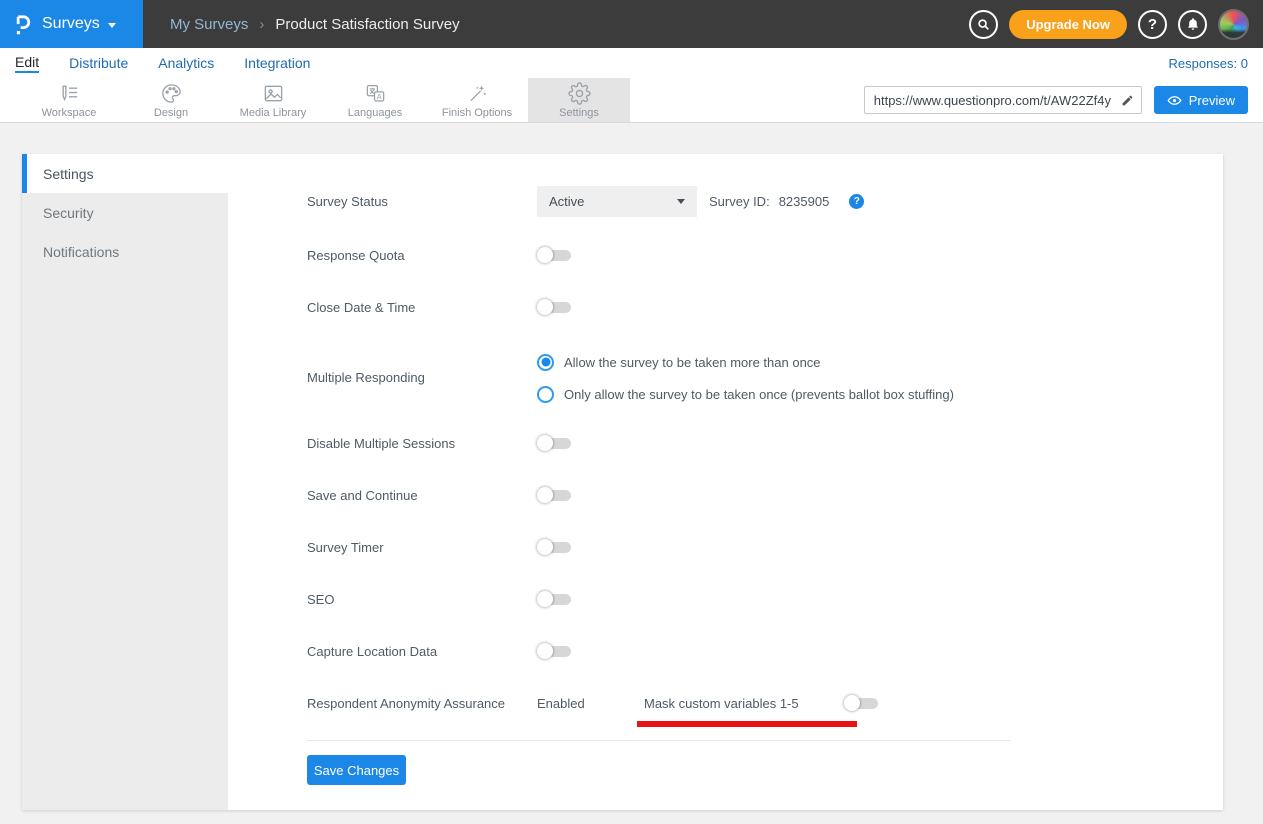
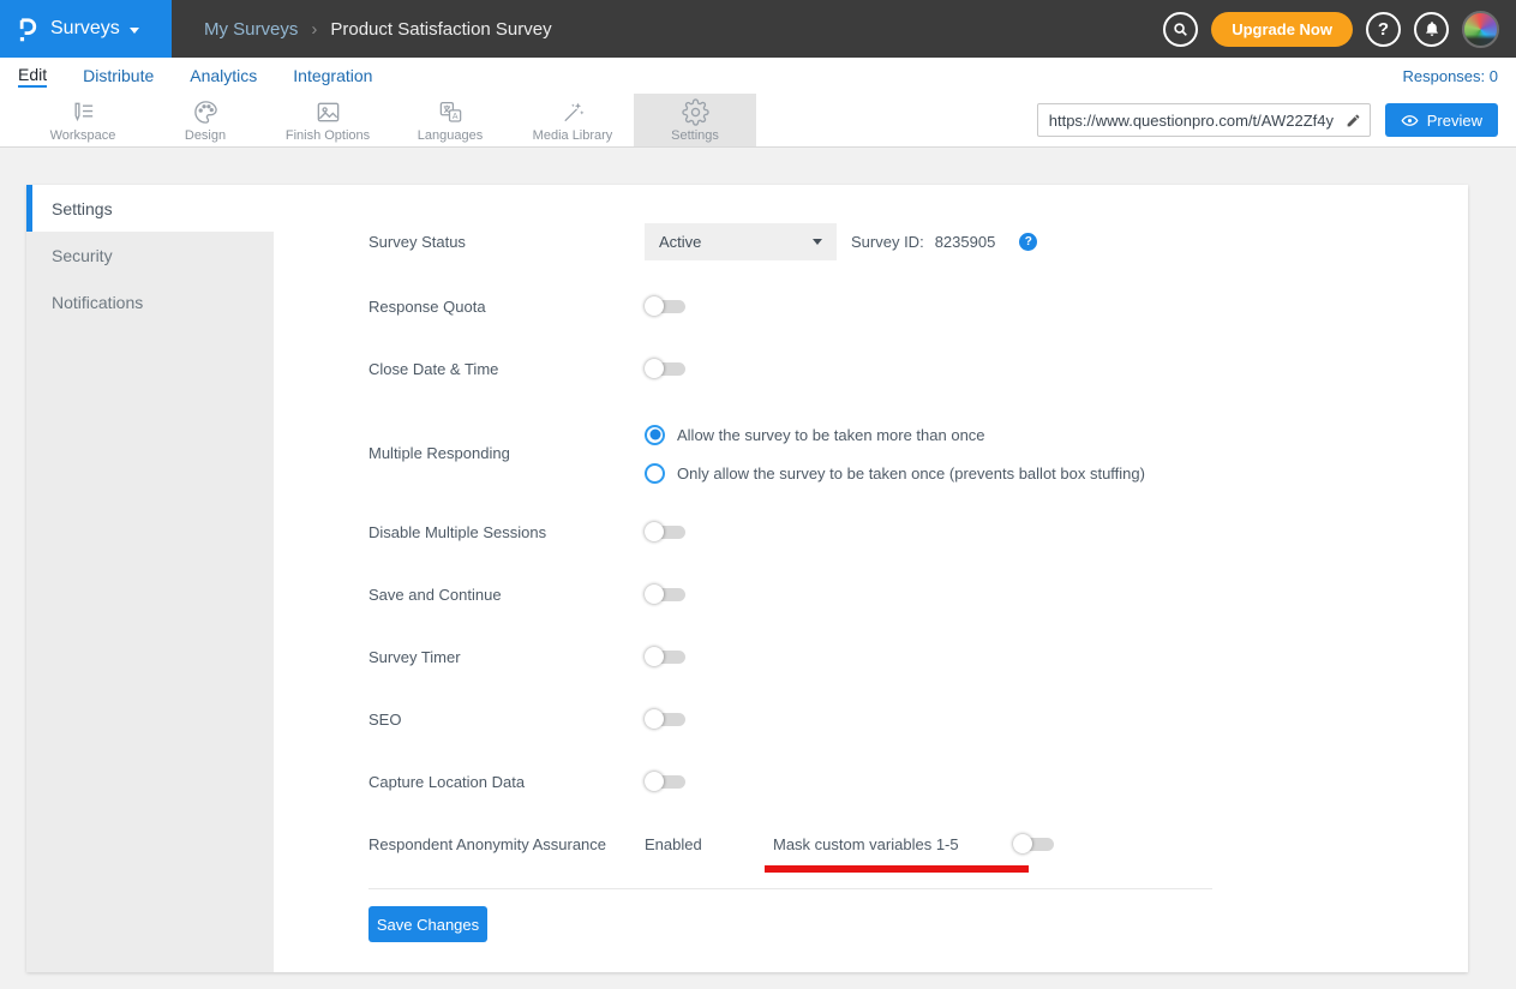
  Surveys
  My Surveys
  ›
  Product Satisfaction Survey
  Upgrade Now
  ?
  Edit
  Distribute
  Analytics
  Integration
  Responses: 0
  Workspace
  Design
- Media Library
+ Finish Options
  A
  Languages
- Finish Options
+ Media Library
  Settings
  https://www.questionpro.com/t/AW22Zf4y
  Preview
  Settings
  Security
  Notifications
  Survey Status
  Active
  Survey ID:
  8235905
  ?
  Response Quota
  Close Date & Time
  Multiple Responding
  Allow the survey to be taken more than once
  Only allow the survey to be taken once (prevents ballot box stuffing)
  Disable Multiple Sessions
  Save and Continue
  Survey Timer
  SEO
  Capture Location Data
  Respondent Anonymity Assurance
  Enabled
  Mask custom variables 1-5
  Save Changes
